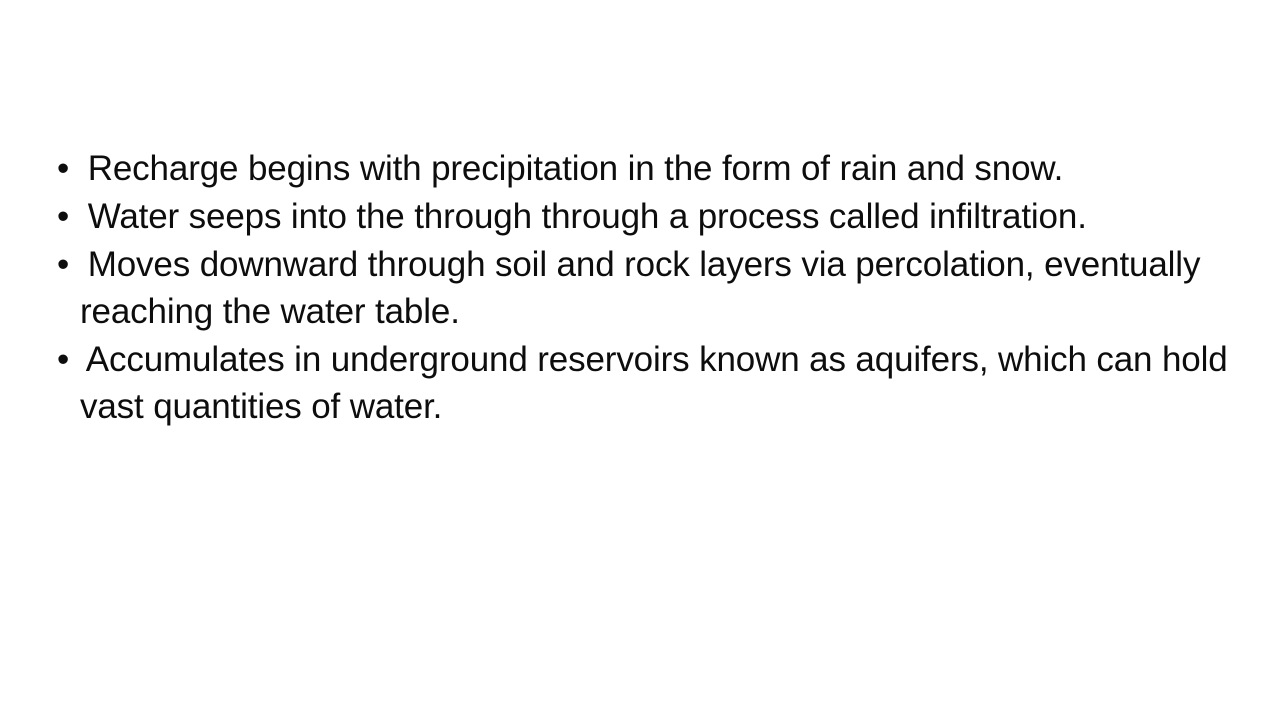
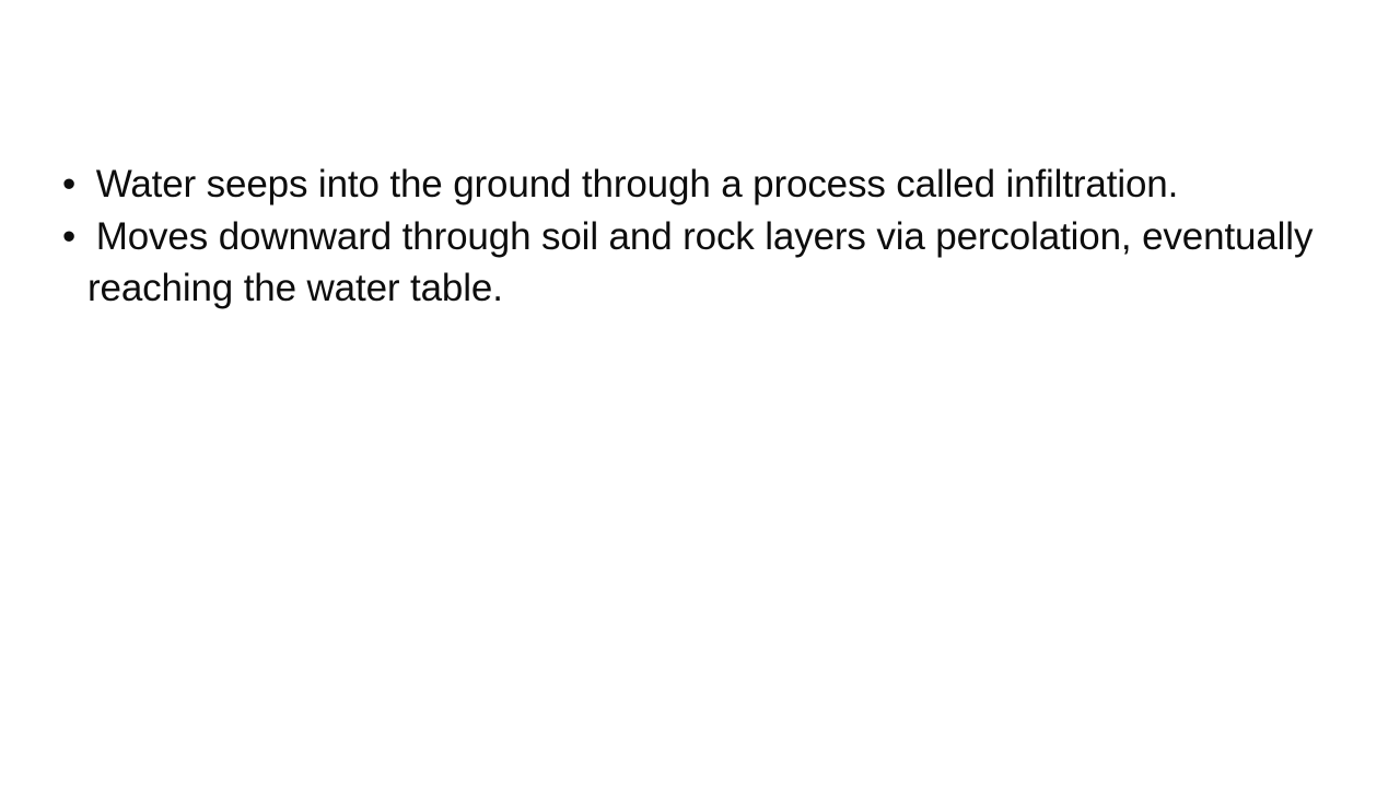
- • Recharge begins with precipitation in the form of rain and snow.
- • Water seeps into the through through a process called infiltration.
+ • Water seeps into the ground through a process called infiltration.
  • Moves downward through soil and rock layers via percolation, eventually reaching the water table.
- • Accumulates in underground reservoirs known as aquifers, which can hold vast quantities of water.
